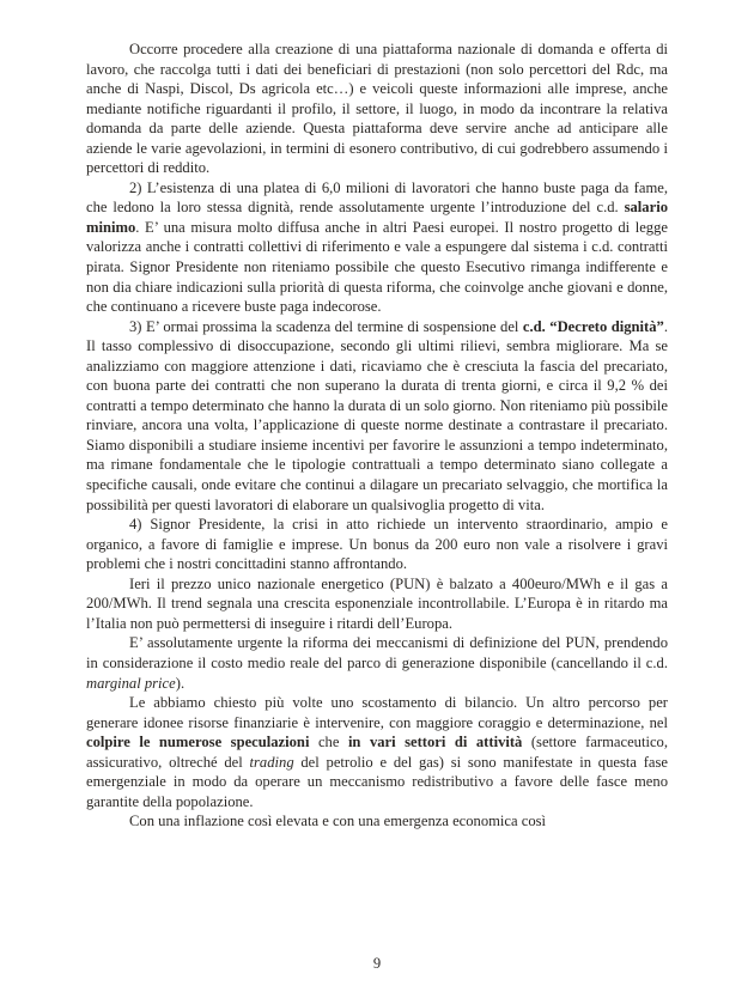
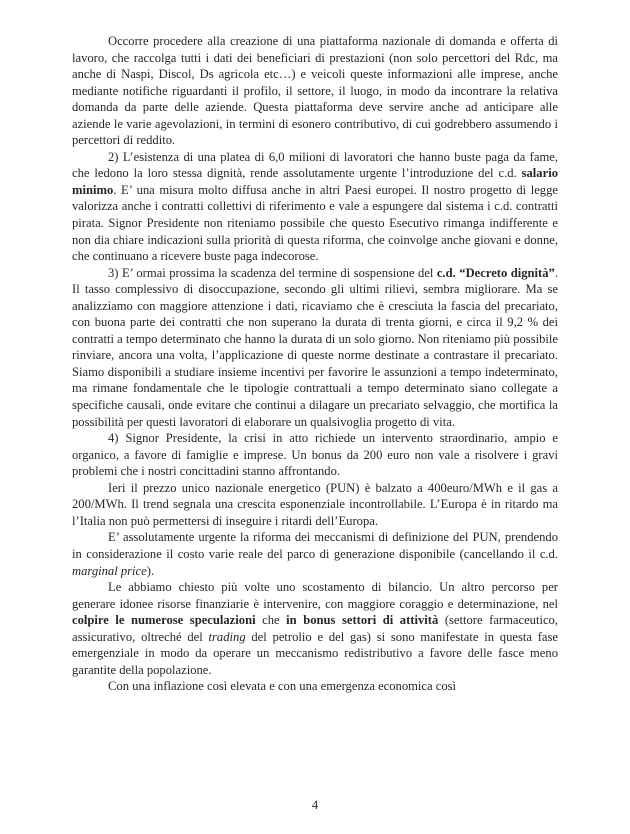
  Occorre procedere alla creazione di una piattaforma nazionale di domanda e offerta di lavoro, che raccolga tutti i dati dei beneficiari di prestazioni (non solo percettori del Rdc, ma anche di Naspi, Discol, Ds agricola etc…) e veicoli queste informazioni alle imprese, anche mediante notifiche riguardanti il profilo, il settore, il luogo, in modo da incontrare la relativa domanda da parte delle aziende. Questa piattaforma deve servire anche ad anticipare alle aziende le varie agevolazioni, in termini di esonero contributivo, di cui godrebbero assumendo i percettori di reddito.
  2) L’esistenza di una platea di 6,0 milioni di lavoratori che hanno buste paga da fame, che ledono la loro stessa dignità, rende assolutamente urgente l’introduzione del c.d. salario minimo. E’ una misura molto diffusa anche in altri Paesi europei. Il nostro progetto di legge valorizza anche i contratti collettivi di riferimento e vale a espungere dal sistema i c.d. contratti pirata. Signor Presidente non riteniamo possibile che questo Esecutivo rimanga indifferente e non dia chiare indicazioni sulla priorità di questa riforma, che coinvolge anche giovani e donne, che continuano a ricevere buste paga indecorose.
  3) E’ ormai prossima la scadenza del termine di sospensione del c.d. “Decreto dignità”. Il tasso complessivo di disoccupazione, secondo gli ultimi rilievi, sembra migliorare. Ma se analizziamo con maggiore attenzione i dati, ricaviamo che è cresciuta la fascia del precariato, con buona parte dei contratti che non superano la durata di trenta giorni, e circa il 9,2 % dei contratti a tempo determinato che hanno la durata di un solo giorno. Non riteniamo più possibile rinviare, ancora una volta, l’applicazione di queste norme destinate a contrastare il precariato. Siamo disponibili a studiare insieme incentivi per favorire le assunzioni a tempo indeterminato, ma rimane fondamentale che le tipologie contrattuali a tempo determinato siano collegate a specifiche causali, onde evitare che continui a dilagare un precariato selvaggio, che mortifica la possibilità per questi lavoratori di elaborare un qualsivoglia progetto di vita.
  4) Signor Presidente, la crisi in atto richiede un intervento straordinario, ampio e organico, a favore di famiglie e imprese. Un bonus da 200 euro non vale a risolvere i gravi problemi che i nostri concittadini stanno affrontando.
  Ieri il prezzo unico nazionale energetico (PUN) è balzato a 400euro/MWh e il gas a 200/MWh. Il trend segnala una crescita esponenziale incontrollabile. L’Europa è in ritardo ma l’Italia non può permettersi di inseguire i ritardi dell’Europa.
- E’ assolutamente urgente la riforma dei meccanismi di definizione del PUN, prendendo in considerazione il costo medio reale del parco di generazione disponibile (cancellando il c.d. marginal price).
+ E’ assolutamente urgente la riforma dei meccanismi di definizione del PUN, prendendo in considerazione il costo varie reale del parco di generazione disponibile (cancellando il c.d. marginal price).
- Le abbiamo chiesto più volte uno scostamento di bilancio. Un altro percorso per generare idonee risorse finanziarie è intervenire, con maggiore coraggio e determinazione, nel colpire le numerose speculazioni che in vari settori di attività (settore farmaceutico, assicurativo, oltreché del trading del petrolio e del gas) si sono manifestate in questa fase emergenziale in modo da operare un meccanismo redistributivo a favore delle fasce meno garantite della popolazione.
+ Le abbiamo chiesto più volte uno scostamento di bilancio. Un altro percorso per generare idonee risorse finanziarie è intervenire, con maggiore coraggio e determinazione, nel colpire le numerose speculazioni che in bonus settori di attività (settore farmaceutico, assicurativo, oltreché del trading del petrolio e del gas) si sono manifestate in questa fase emergenziale in modo da operare un meccanismo redistributivo a favore delle fasce meno garantite della popolazione.
  Con una inflazione così elevata e con una emergenza economica così
- 9
+ 4
